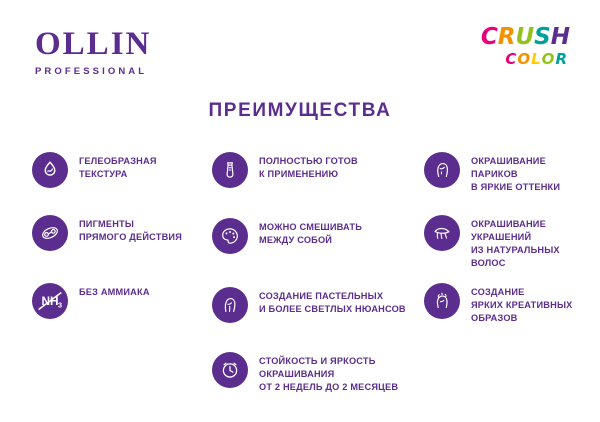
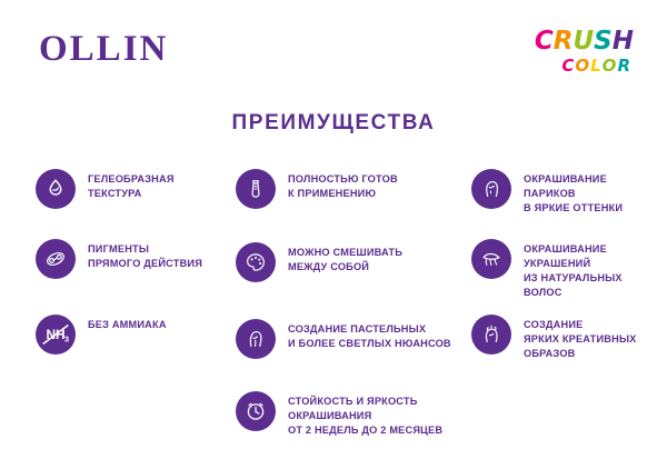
  OLLIN
- PROFESSIONAL
  CRUSH
  COLOR
  ПРЕИМУЩЕСТВА
  ГЕЛЕОБРАЗНАЯ
  ТЕКСТУРА
  ПИГМЕНТЫ
  ПРЯМОГО ДЕЙСТВИЯ
  NH
  3
  БЕЗ АММИАКА
  ПОЛНОСТЬЮ ГОТОВ
  К ПРИМЕНЕНИЮ
  МОЖНО СМЕШИВАТЬ
  МЕЖДУ СОБОЙ
  СОЗДАНИЕ ПАСТЕЛЬНЫХ
  И БОЛЕЕ СВЕТЛЫХ НЮАНСОВ
  СТОЙКОСТЬ И ЯРКОСТЬ
  ОКРАШИВАНИЯ
  ОТ 2 НЕДЕЛЬ ДО 2 МЕСЯЦЕВ
  ОКРАШИВАНИЕ
  ПАРИКОВ
  В ЯРКИЕ ОТТЕНКИ
  ОКРАШИВАНИЕ
  УКРАШЕНИЙ
  ИЗ НАТУРАЛЬНЫХ
  ВОЛОС
  СОЗДАНИЕ
  ЯРКИХ КРЕАТИВНЫХ
  ОБРАЗОВ
